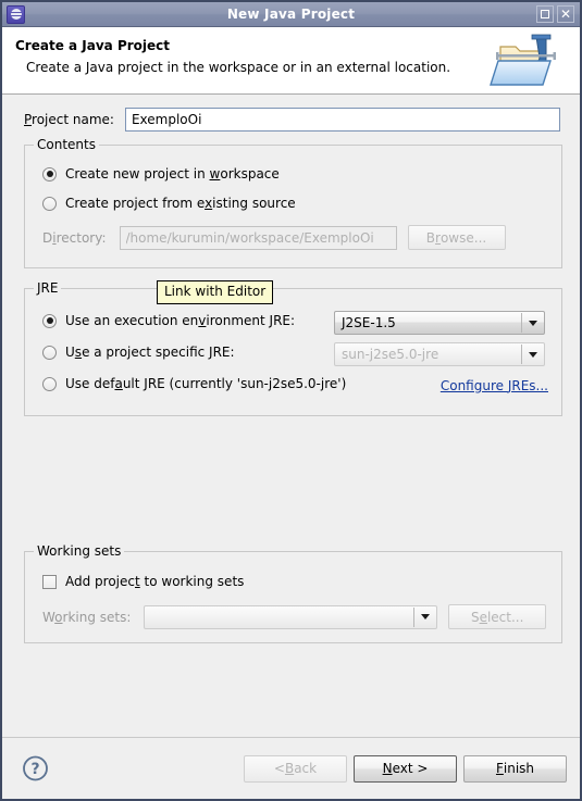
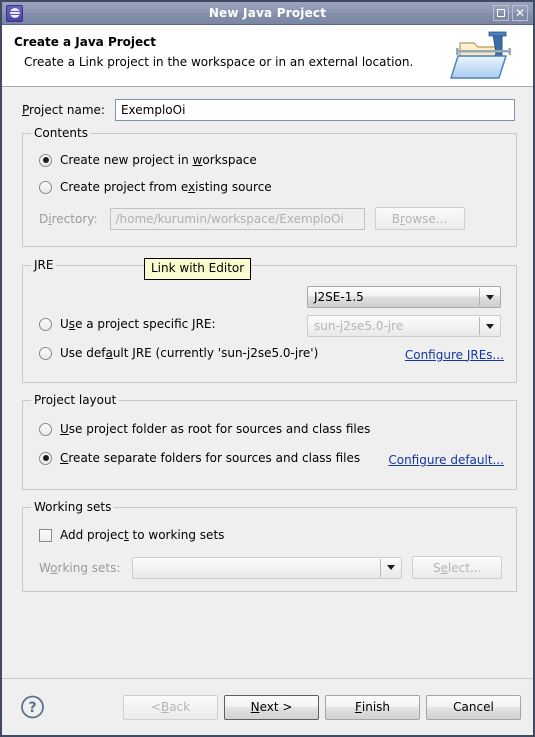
  New Java Project
  ✕
  Create a Java Project
- Create a Java project in the workspace or in an external location.
+ Create a Link project in the workspace or in an external location.
  Project name:
  ExemploOi
  Contents
  Create new project in workspace
  Create project from existing source
  Directory:
  /home/kurumin/workspace/ExemploOi
  B
  r
  owse...
  JRE
- Use an execution environment JRE:
  J2SE-1.5
  Use a project specific JRE:
  sun-j2se5.0-jre
  Use default JRE (currently 'sun-j2se5.0-jre')
  Configure JREs...
+ Project layout
+ Use project folder as root for sources and class files
+ Create separate folders for sources and class files
+ Configure default...
  Working sets
  Add project to working sets
  Working sets:
  S
  e
  lect...
  Link with Editor
  ?
  <
  B
  ack
  N
  ext >
  F
  inish
+ Cancel
